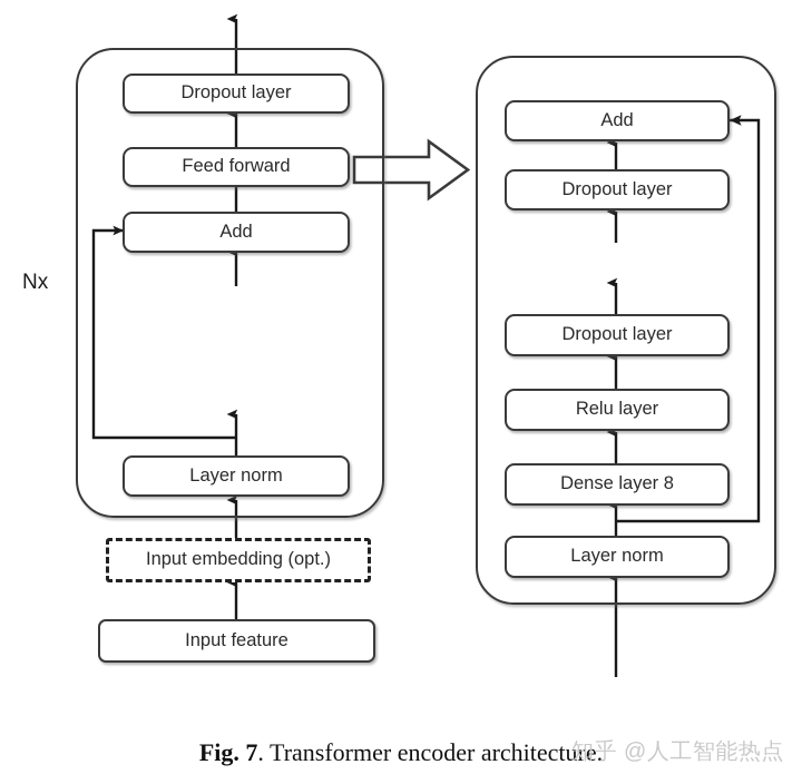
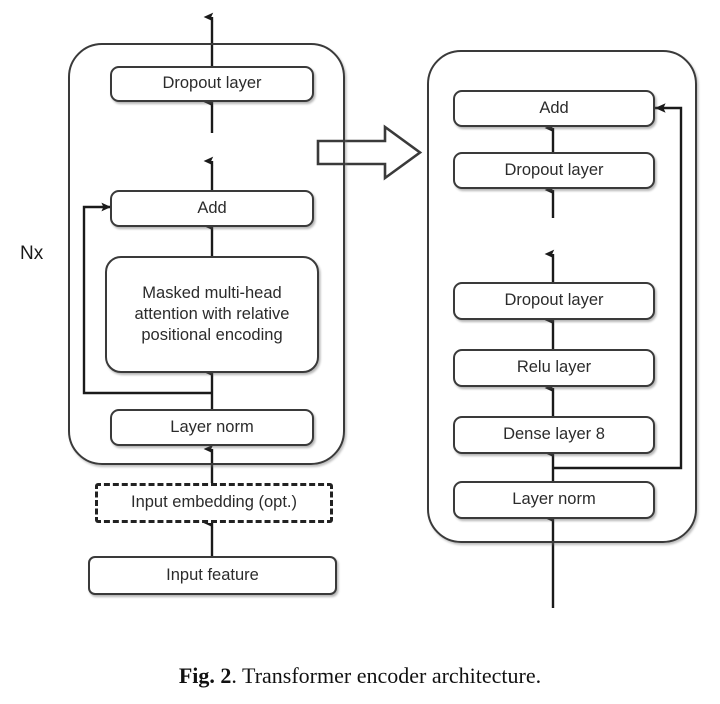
  Dropout layer
- Feed forward
  Add
+ Masked multi-head attention with relative positional encoding
  Layer norm
  Input embedding (opt.)
  Input feature
  Add
  Dropout layer
  Dropout layer
  Relu layer
  Dense layer 8
  Layer norm
  Nx
- Fig. 7. Transformer encoder architecture.
+ Fig. 2. Transformer encoder architecture.
- 知乎 @人工智能热点
